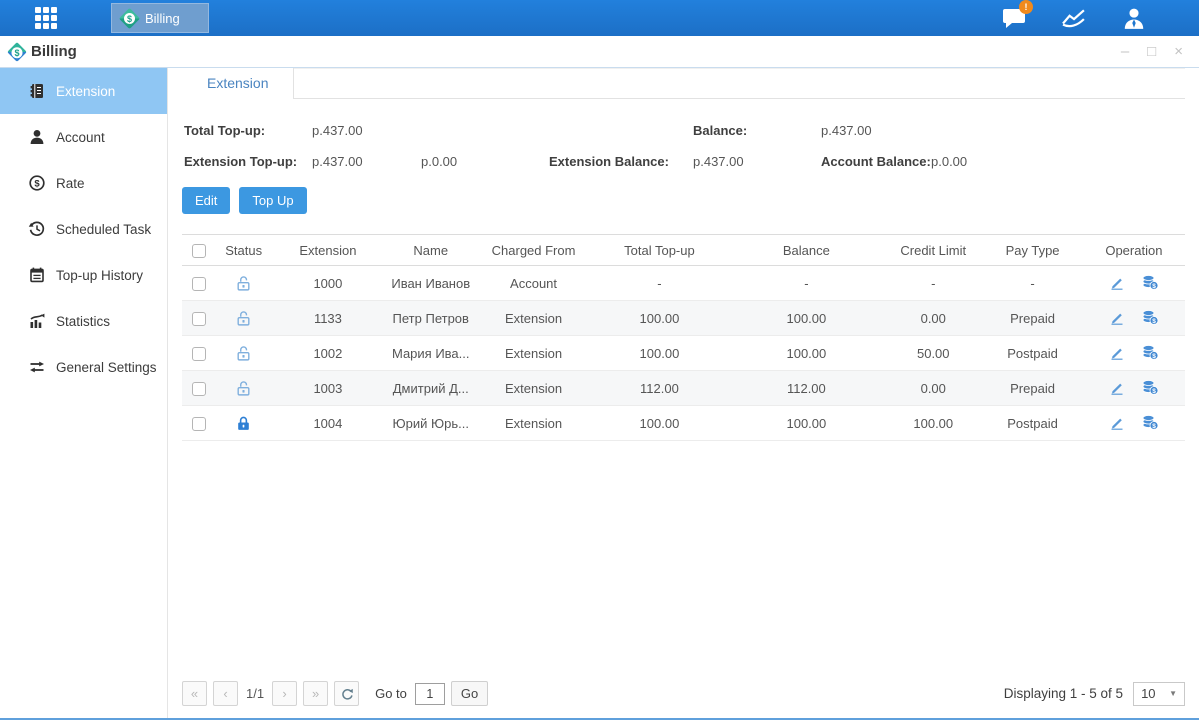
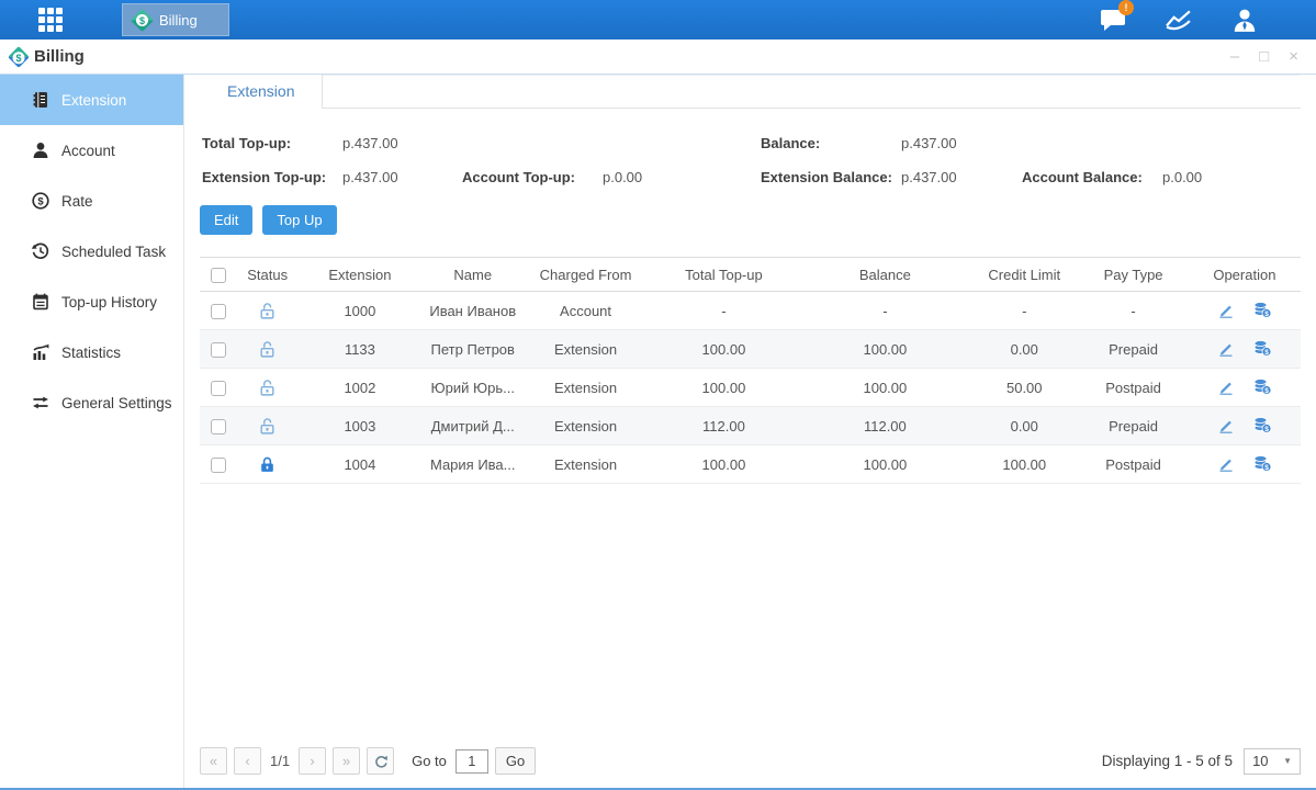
  Billing
  !
  Billing
  –
  □
  ×
  Extension
  Account
  $
  Rate
  Scheduled Task
  Top-up History
  Statistics
  General Settings
  Extension
  Total Top-up:
  p.437.00
  Balance:
  p.437.00
  Extension Top-up:
  p.437.00
+ Account Top-up:
  p.0.00
  Extension Balance:
  p.437.00
  Account Balance:
  p.0.00
  Edit
  Top Up
  	Status	Extension	Name	Charged From	Total Top-up	Balance	Credit Limit	Pay Type	Operation
  		1000	Иван Иванов	Account	-	-	-	-
  		1133	Петр Петров	Extension	100.00	100.00	0.00	Prepaid
- 		1002	Мария Ива...	Extension	100.00	100.00	50.00	Postpaid
+ 		1002	Юрий Юрь...	Extension	100.00	100.00	50.00	Postpaid
  		1003	Дмитрий Д...	Extension	112.00	112.00	0.00	Prepaid
- 		1004	Юрий Юрь...	Extension	100.00	100.00	100.00	Postpaid
+ 		1004	Мария Ива...	Extension	100.00	100.00	100.00	Postpaid
  «
  ‹
  1/1
  ›
  »
  Go to
  1
  Go
  Displaying 1 - 5 of 5
  10
  ▼
